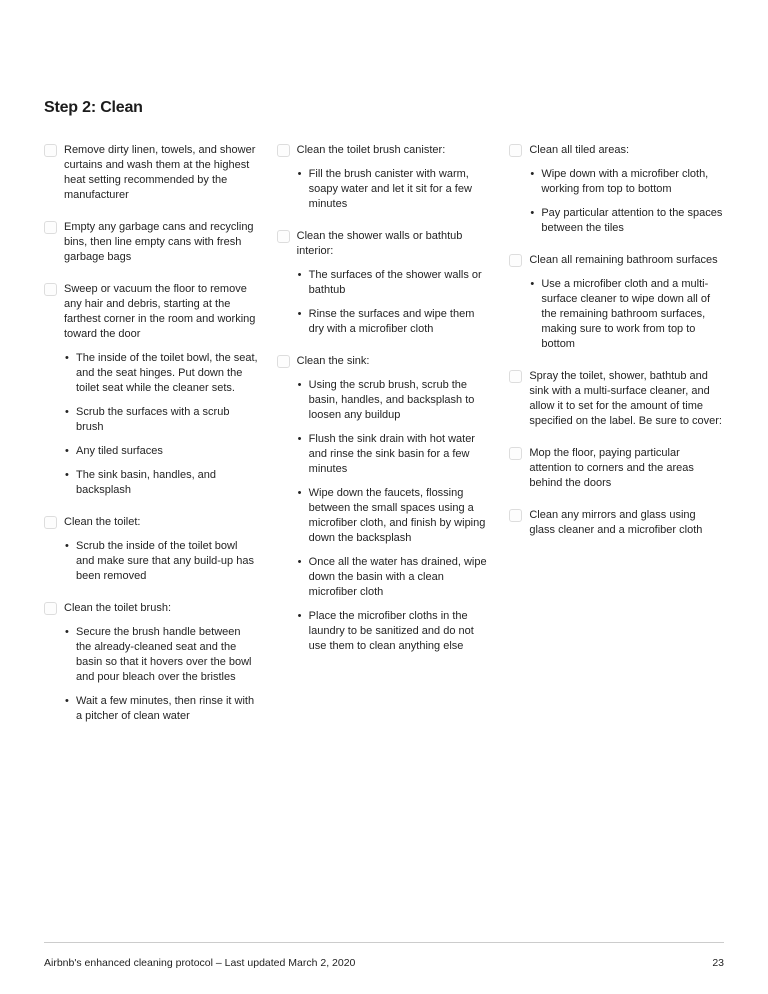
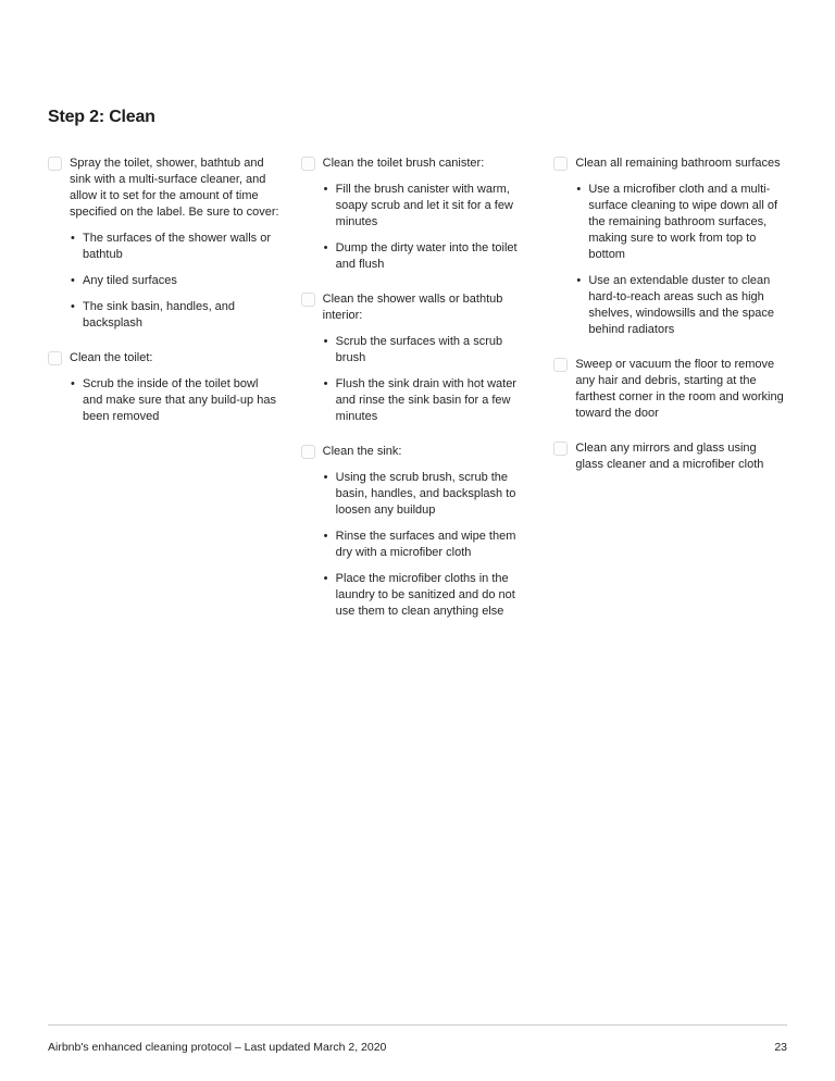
  Step 2: Clean
- Remove dirty linen, towels, and shower curtains and wash them at the highest heat setting recommended by the manufacturer
- Empty any garbage cans and recycling bins, then line empty cans with fresh garbage bags
- Sweep or vacuum the floor to remove any hair and debris, starting at the farthest corner in the room and working toward the door
+ Spray the toilet, shower, bathtub and sink with a multi-surface cleaner, and allow it to set for the amount of time specified on the label. Be sure to cover:
- The inside of the toilet bowl, the seat, and the seat hinges. Put down the toilet seat while the cleaner sets.
- Scrub the surfaces with a scrub brush
+ The surfaces of the shower walls or bathtub
  Any tiled surfaces
  The sink basin, handles, and backsplash
  Clean the toilet:
  Scrub the inside of the toilet bowl and make sure that any build-up has been removed
- Clean the toilet brush:
- Secure the brush handle between the already-cleaned seat and the basin so that it hovers over the bowl and pour bleach over the bristles
- Wait a few minutes, then rinse it with a pitcher of clean water
  Clean the toilet brush canister:
- Fill the brush canister with warm, soapy water and let it sit for a few minutes
+ Fill the brush canister with warm, soapy scrub and let it sit for a few minutes
+ Dump the dirty water into the toilet and flush
  Clean the shower walls or bathtub interior:
- The surfaces of the shower walls or bathtub
+ Scrub the surfaces with a scrub brush
- Rinse the surfaces and wipe them dry with a microfiber cloth
+ Flush the sink drain with hot water and rinse the sink basin for a few minutes
  Clean the sink:
  Using the scrub brush, scrub the basin, handles, and backsplash to loosen any buildup
- Flush the sink drain with hot water and rinse the sink basin for a few minutes
+ Rinse the surfaces and wipe them dry with a microfiber cloth
- Wipe down the faucets, flossing between the small spaces using a microfiber cloth, and finish by wiping down the backsplash
- Once all the water has drained, wipe down the basin with a clean microfiber cloth
  Place the microfiber cloths in the laundry to be sanitized and do not use them to clean anything else
- Clean all tiled areas:
- Wipe down with a microfiber cloth, working from top to bottom
- Pay particular attention to the spaces between the tiles
  Clean all remaining bathroom surfaces
- Use a microfiber cloth and a multi-surface cleaner to wipe down all of the remaining bathroom surfaces, making sure to work from top to bottom
+ Use a microfiber cloth and a multi-surface cleaning to wipe down all of the remaining bathroom surfaces, making sure to work from top to bottom
+ Use an extendable duster to clean hard-to-reach areas such as high shelves, windowsills and the space behind radiators
- Spray the toilet, shower, bathtub and sink with a multi-surface cleaner, and allow it to set for the amount of time specified on the label. Be sure to cover:
+ Sweep or vacuum the floor to remove any hair and debris, starting at the farthest corner in the room and working toward the door
- Mop the floor, paying particular attention to corners and the areas behind the doors
  Clean any mirrors and glass using glass cleaner and a microfiber cloth
  Airbnb's enhanced cleaning protocol – Last updated March 2, 2020
  23
